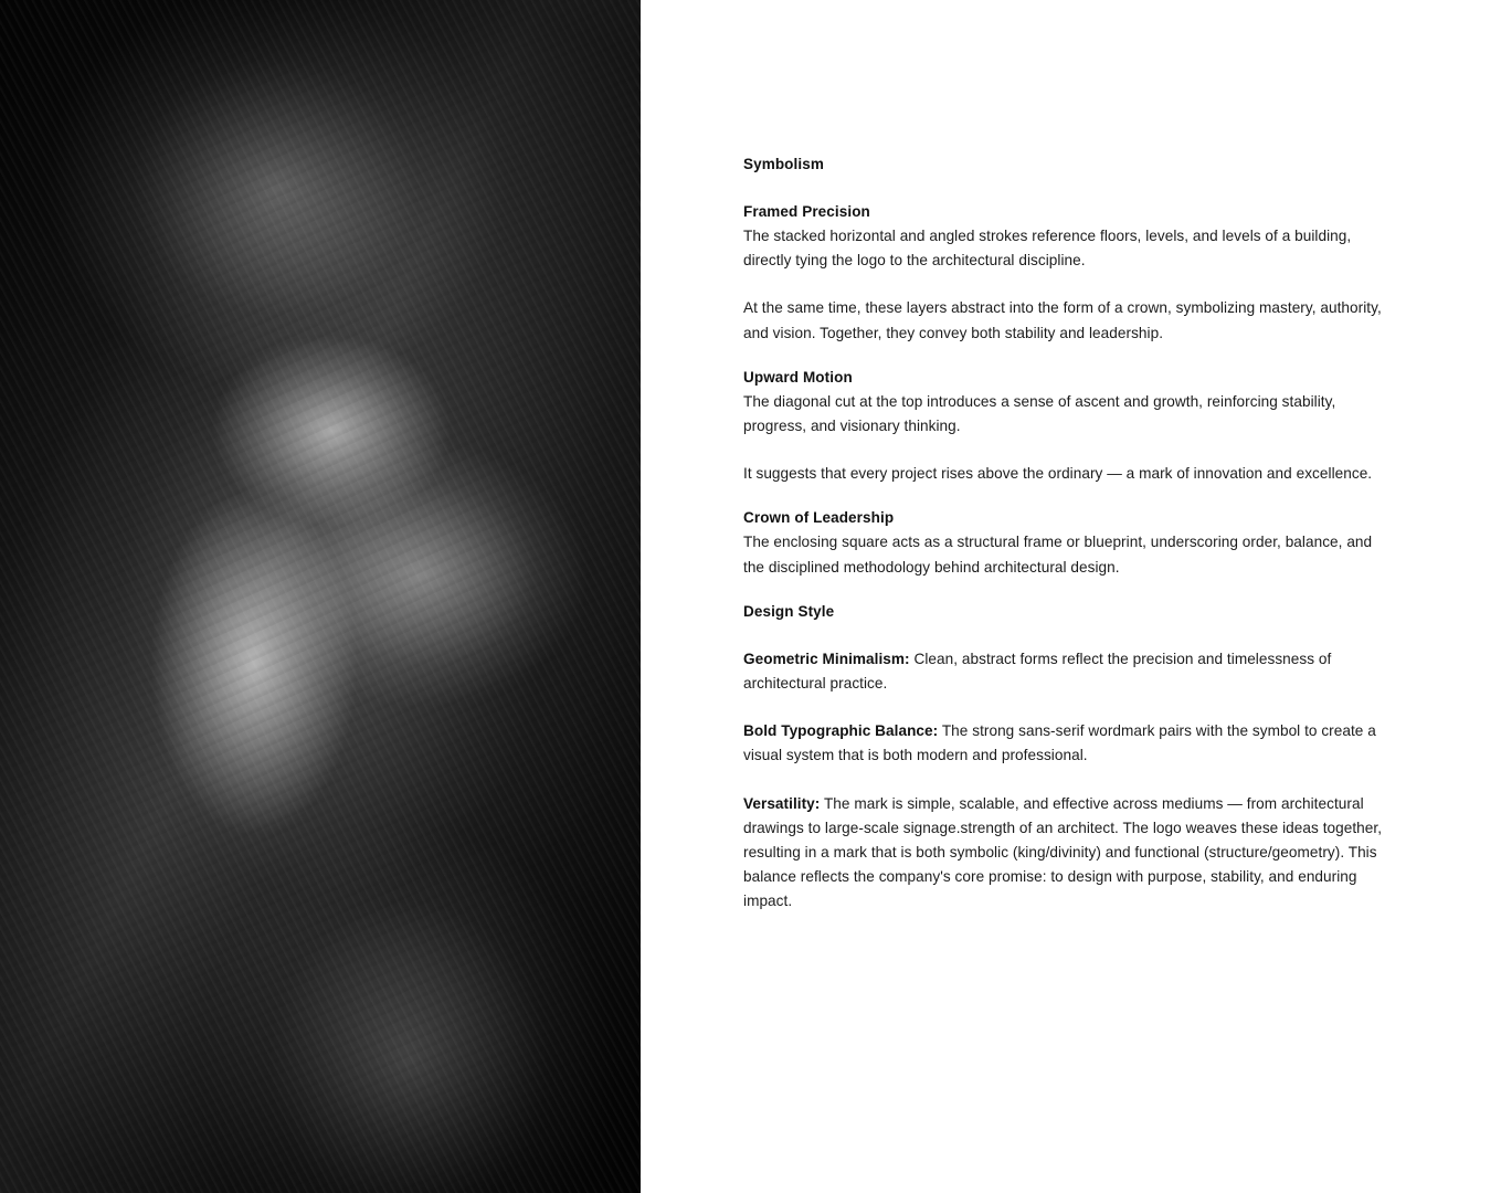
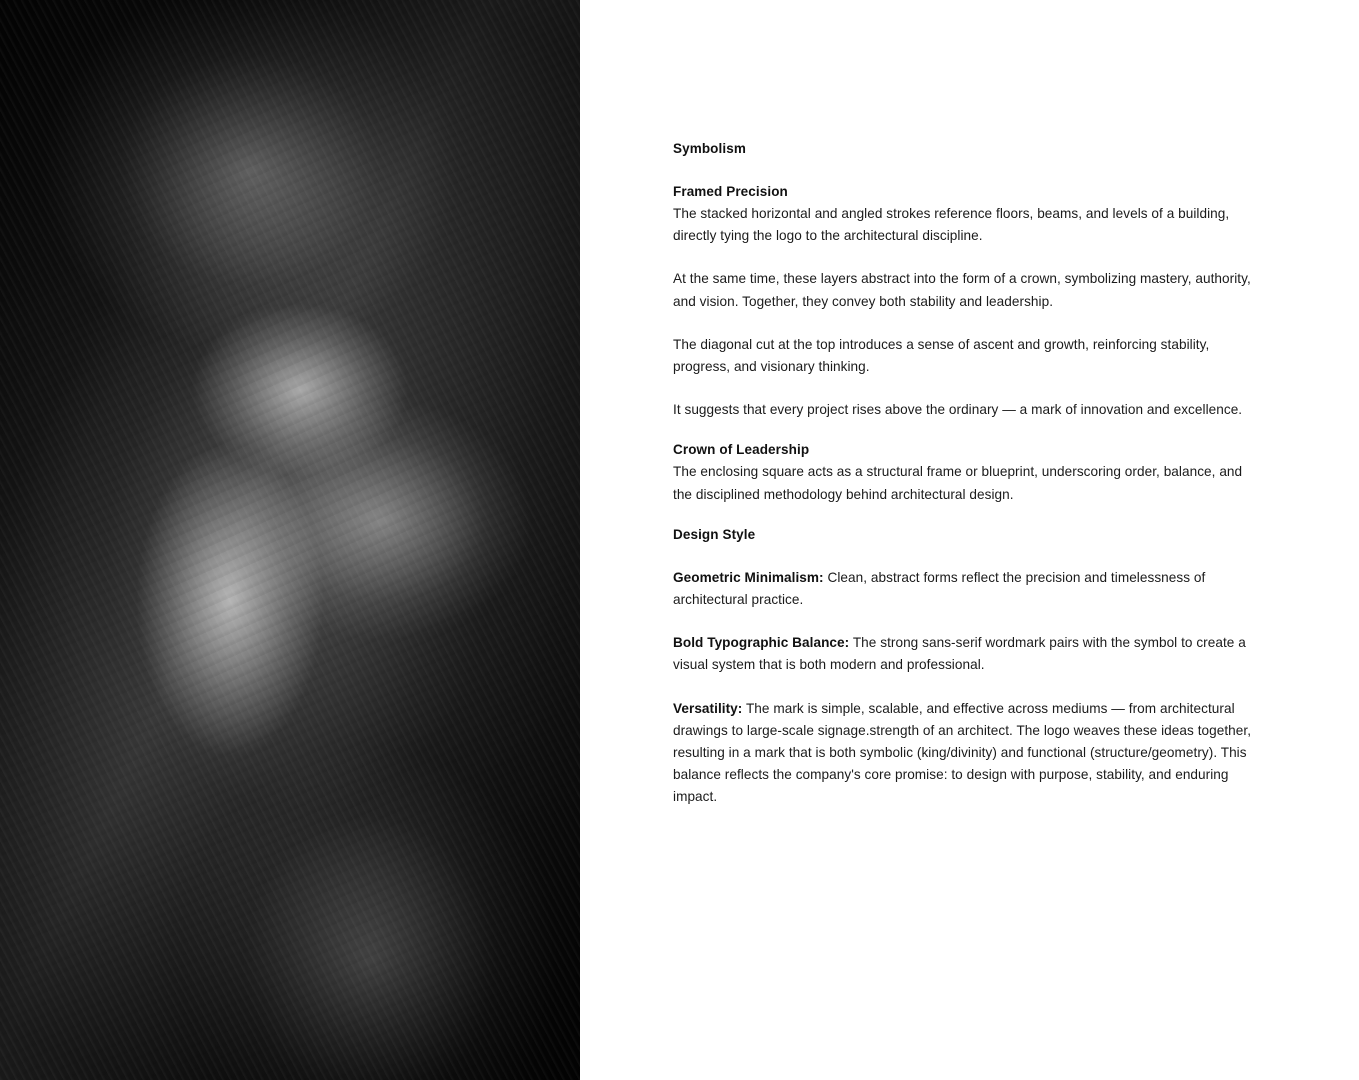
  Black and white close-up photograph of a marble sculpture of a bearded man's face in profile
  Symbolism
  Framed Precision
- The stacked horizontal and angled strokes reference floors, levels, and levels of a building, directly tying the logo to the architectural discipline.
+ The stacked horizontal and angled strokes reference floors, beams, and levels of a building, directly tying the logo to the architectural discipline.
  At the same time, these layers abstract into the form of a crown, symbolizing mastery, authority, and vision. Together, they convey both stability and leadership.
- Upward Motion
  The diagonal cut at the top introduces a sense of ascent and growth, reinforcing stability, progress, and visionary thinking.
  It suggests that every project rises above the ordinary — a mark of innovation and excellence.
  Crown of Leadership
  The enclosing square acts as a structural frame or blueprint, underscoring order, balance, and the disciplined methodology behind architectural design.
  Design Style
  Geometric Minimalism: Clean, abstract forms reflect the precision and timelessness of architectural practice.
  Bold Typographic Balance: The strong sans-serif wordmark pairs with the symbol to create a visual system that is both modern and professional.
  Versatility: The mark is simple, scalable, and effective across mediums — from architectural drawings to large-scale signage.strength of an architect. The logo weaves these ideas together, resulting in a mark that is both symbolic (king/divinity) and functional (structure/geometry). This balance reflects the company's core promise: to design with purpose, stability, and enduring impact.
